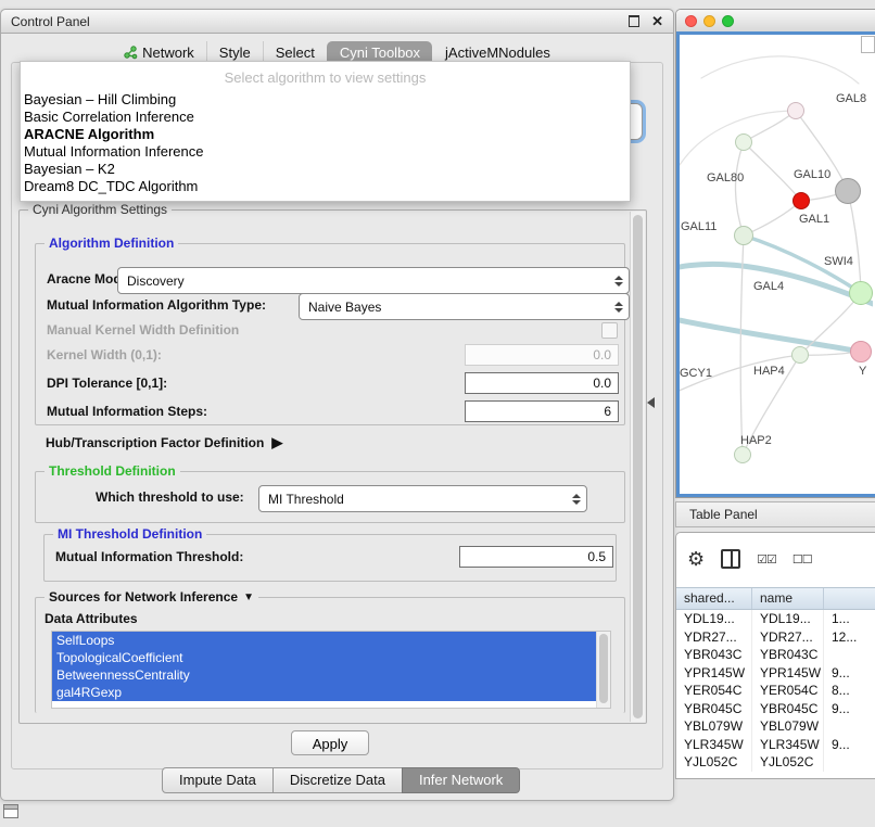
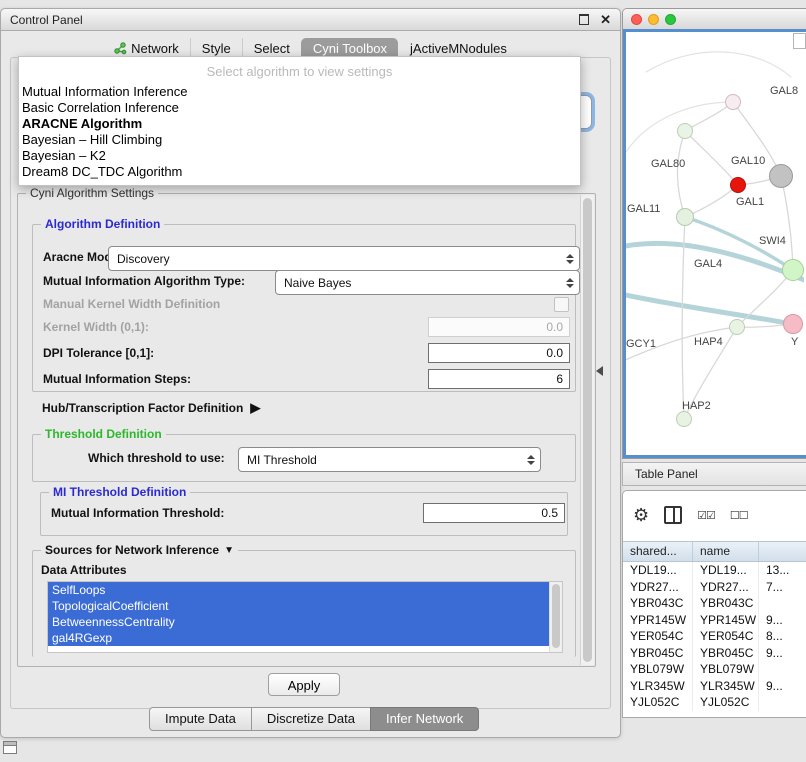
  Control Panel
  ✕
  Network
  Style
  Select
  Cyni Toolbox
  jActiveMNodules
  Select algorithm to view settings
- Bayesian – Hill Climbing
+ Mutual Information Inference
  Basic Correlation Inference
  ARACNE Algorithm
- Mutual Information Inference
+ Bayesian – Hill Climbing
  Bayesian – K2
  Dream8 DC_TDC Algorithm
  Cyni Algorithm Settings
  Algorithm Definition
  Aracne Mo
  Discovery
  Mutual Information Algorithm Type:
  Naive Bayes
  Manual Kernel Width Definition
  Kernel Width (0,1):
  0.0
  DPI Tolerance [0,1]:
  0.0
  Mutual Information Steps:
  6
  Hub/Transcription Factor Definition
  ▶
  Threshold Definition
  Which threshold to use:
  MI Threshold
  MI Threshold Definition
  Mutual Information Threshold:
  0.5
  Sources for Network Inference
  ▼
  Data Attributes
  SelfLoops
  TopologicalCoefficient
  BetweennessCentrality
  gal4RGexp
  Apply
  Impute Data
  Discretize Data
  Infer Network
  GAL8
  GAL80
  GAL10
  GAL11
  GAL1
  SWI4
  GAL4
  GCY1
  HAP4
  Y
  HAP2
  Table Panel
  ⚙
  ☑☑
  ☐☐
  shared...
  name
  YDL19...
  YDL19...
- 1...
+ 13...
  YDR27...
  YDR27...
- 12...
+ 7...
  YBR043C
  YBR043C
  YPR145W
  YPR145W
  9...
  YER054C
  YER054C
  8...
  YBR045C
  YBR045C
  9...
  YBL079W
  YBL079W
  YLR345W
  YLR345W
  9...
  YJL052C
  YJL052C
